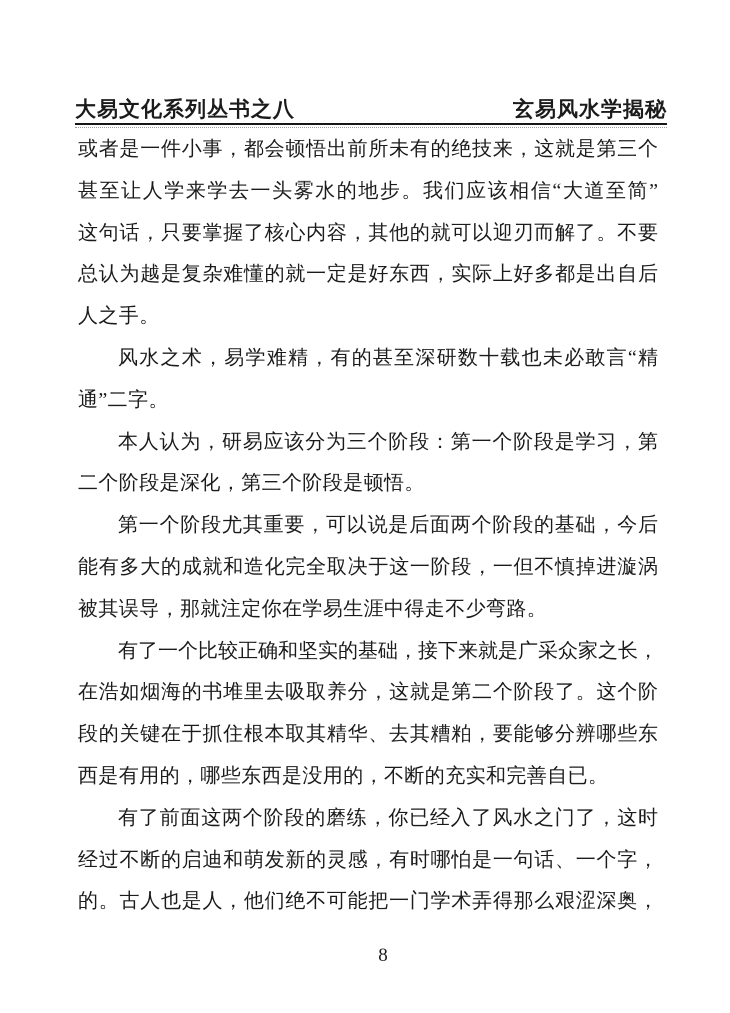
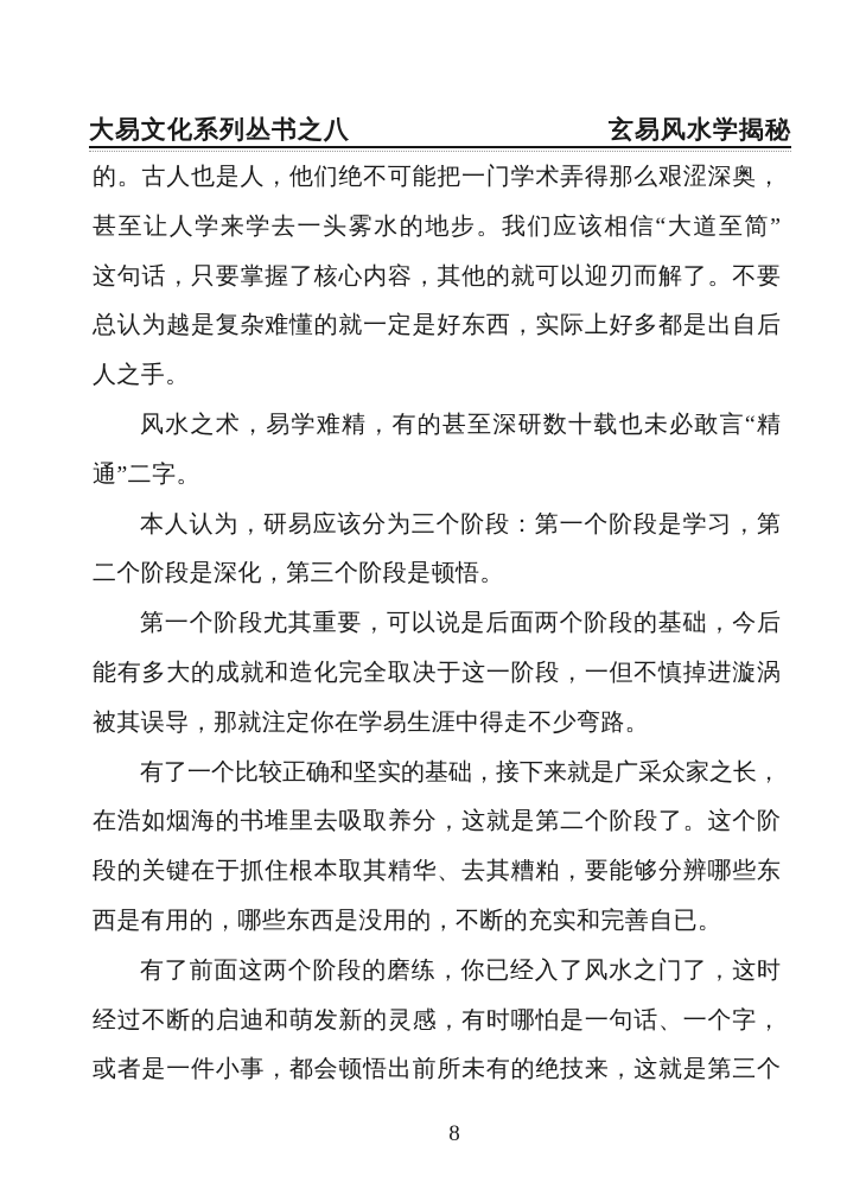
  大易文化系列丛书之八
  玄易风水学揭秘
- 或者是一件小事，都会顿悟出前所未有的绝技来，这就是第三个
+ 的。古人也是人，他们绝不可能把一门学术弄得那么艰涩深奥，
  甚至让人学来学去一头雾水的地步。我们应该相信“大道至简”
  这句话，只要掌握了核心内容，其他的就可以迎刃而解了。不要
  总认为越是复杂难懂的就一定是好东西，实际上好多都是出自后
  人之手。
  风水之术，易学难精，有的甚至深研数十载也未必敢言“精
  通”二字。
  本人认为，研易应该分为三个阶段：第一个阶段是学习，第
  二个阶段是深化，第三个阶段是顿悟。
  第一个阶段尤其重要，可以说是后面两个阶段的基础，今后
  能有多大的成就和造化完全取决于这一阶段，一但不慎掉进漩涡
  被其误导，那就注定你在学易生涯中得走不少弯路。
  有了一个比较正确和坚实的基础，接下来就是广采众家之长，
  在浩如烟海的书堆里去吸取养分，这就是第二个阶段了。这个阶
  段的关键在于抓住根本取其精华、去其糟粕，要能够分辨哪些东
  西是有用的，哪些东西是没用的，不断的充实和完善自已。
  有了前面这两个阶段的磨练，你已经入了风水之门了，这时
  经过不断的启迪和萌发新的灵感，有时哪怕是一句话、一个字，
- 的。古人也是人，他们绝不可能把一门学术弄得那么艰涩深奥，
+ 或者是一件小事，都会顿悟出前所未有的绝技来，这就是第三个
  8
